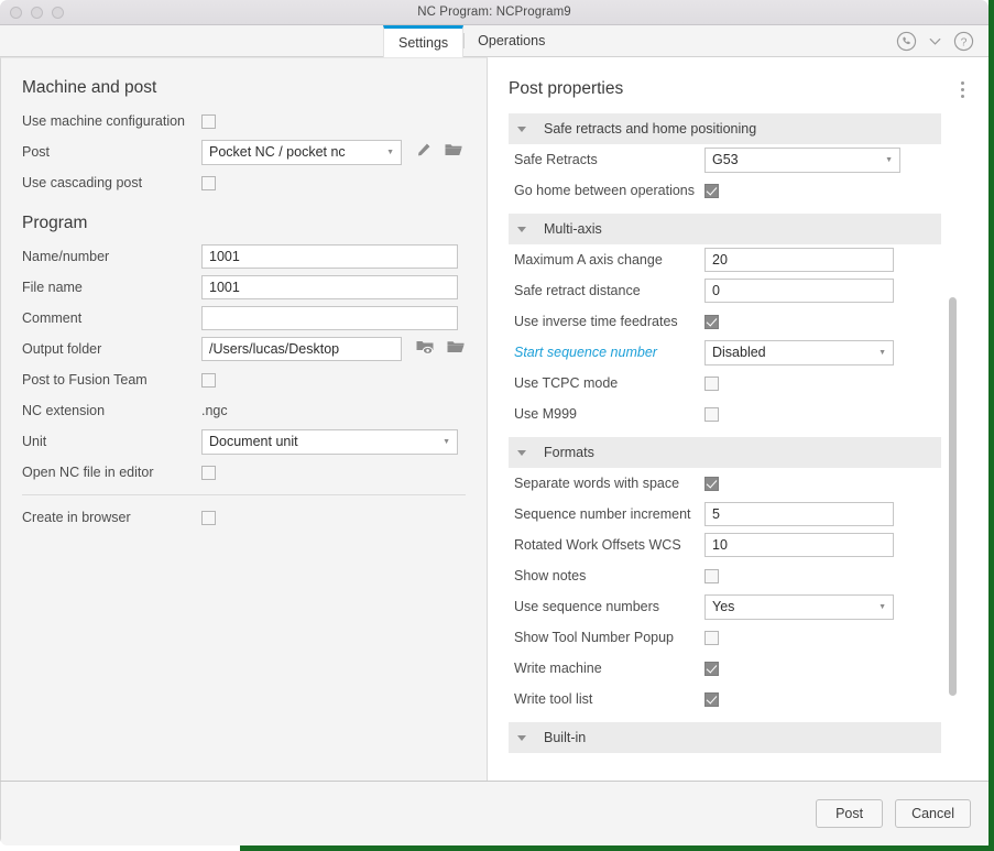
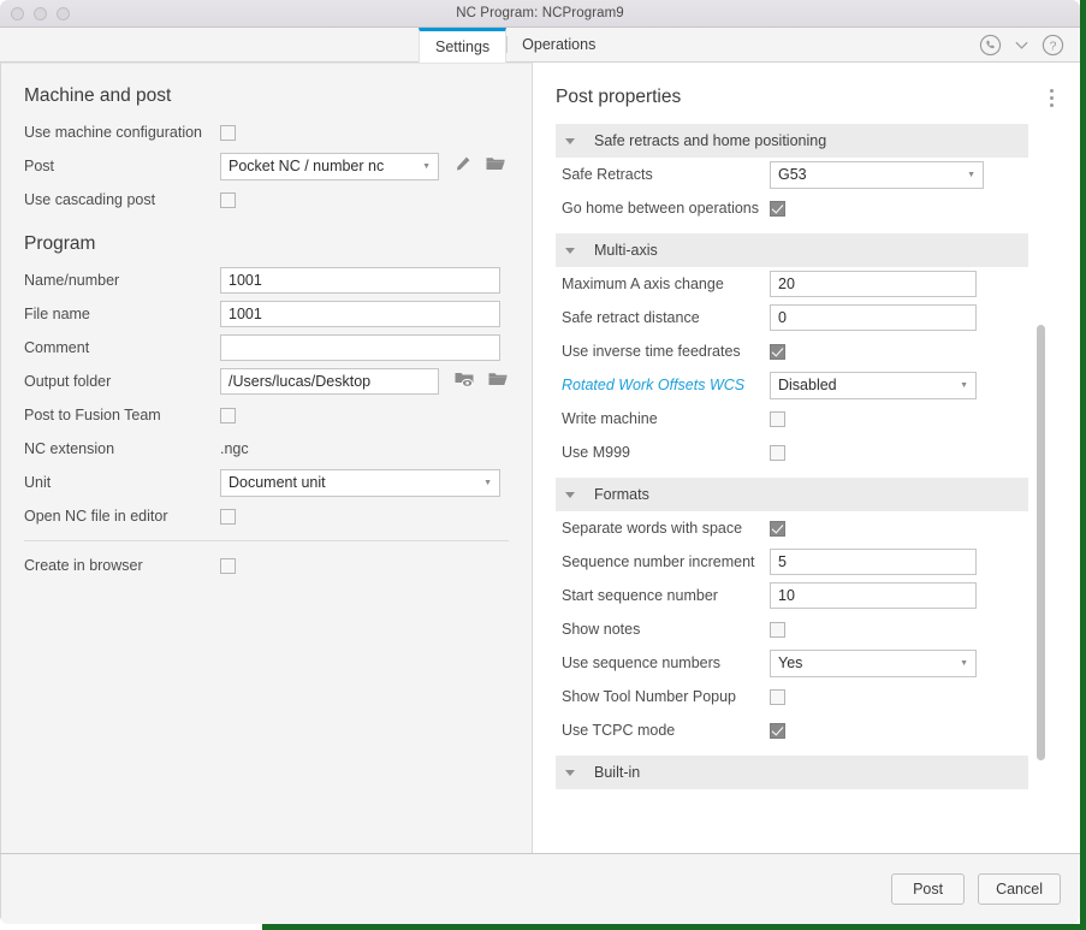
  NC Program: NCProgram9
  Settings
  Operations
  ?
  Machine and post
  Use machine configuration
  Post
- Pocket NC / pocket nc
+ Pocket NC / number nc
  Use cascading post
  Program
  Name/number
  1001
  File name
  1001
  Comment
  Output folder
  /Users/lucas/Desktop
  Post to Fusion Team
  NC extension
  .ngc
  Unit
  Document unit
  Open NC file in editor
  Create in browser
  Post properties
  Safe retracts and home positioning
  Safe Retracts
  G53
  Go home between operations
  Multi-axis
  Maximum A axis change
  20
  Safe retract distance
  0
  Use inverse time feedrates
- Start sequence number
+ Rotated Work Offsets WCS
  Disabled
- Use TCPC mode
+ Write machine
  Use M999
  Formats
  Separate words with space
  Sequence number increment
  5
- Rotated Work Offsets WCS
+ Start sequence number
  10
  Show notes
  Use sequence numbers
  Yes
  Show Tool Number Popup
- Write machine
+ Use TCPC mode
- Write tool list
  Built-in
  Post
  Cancel
